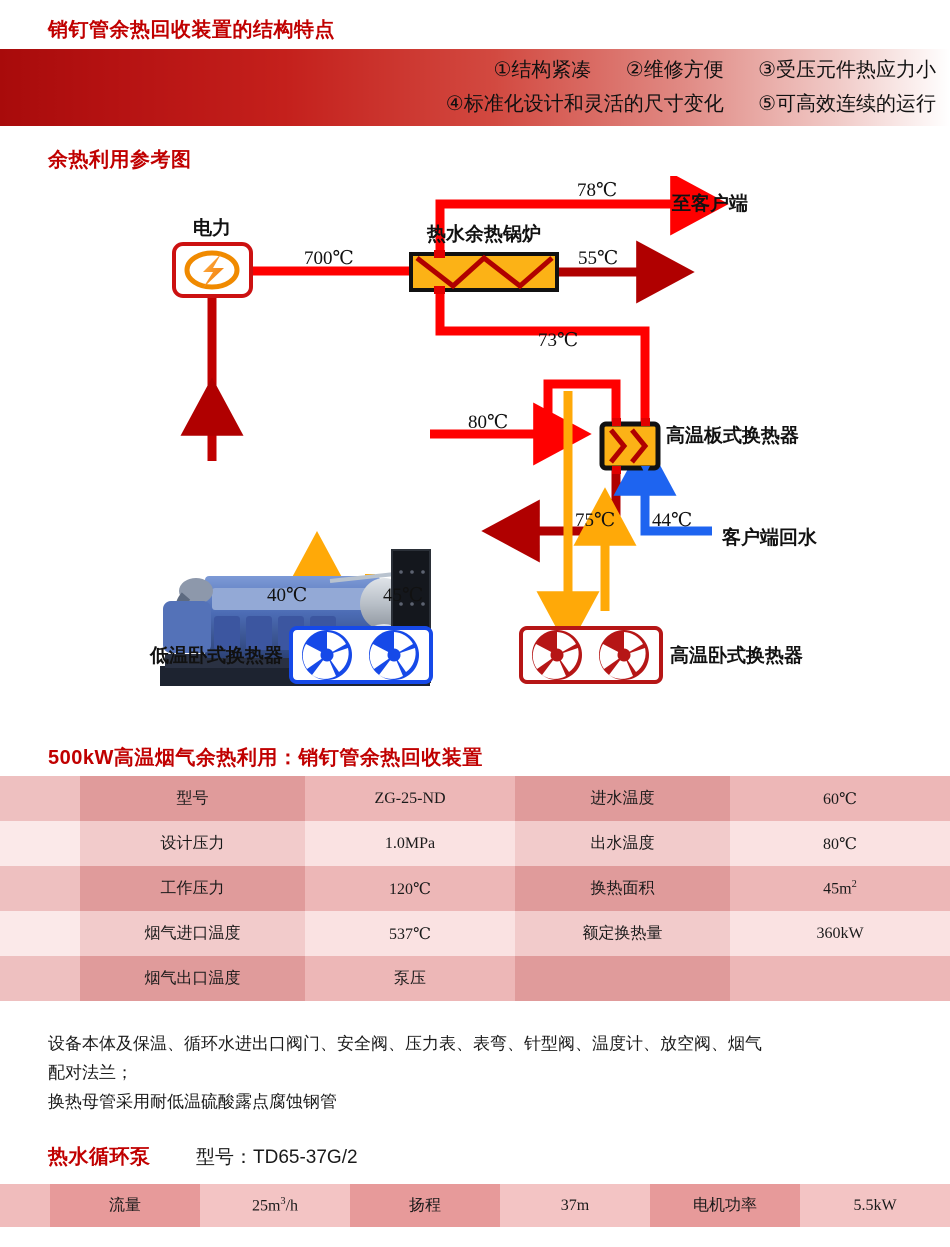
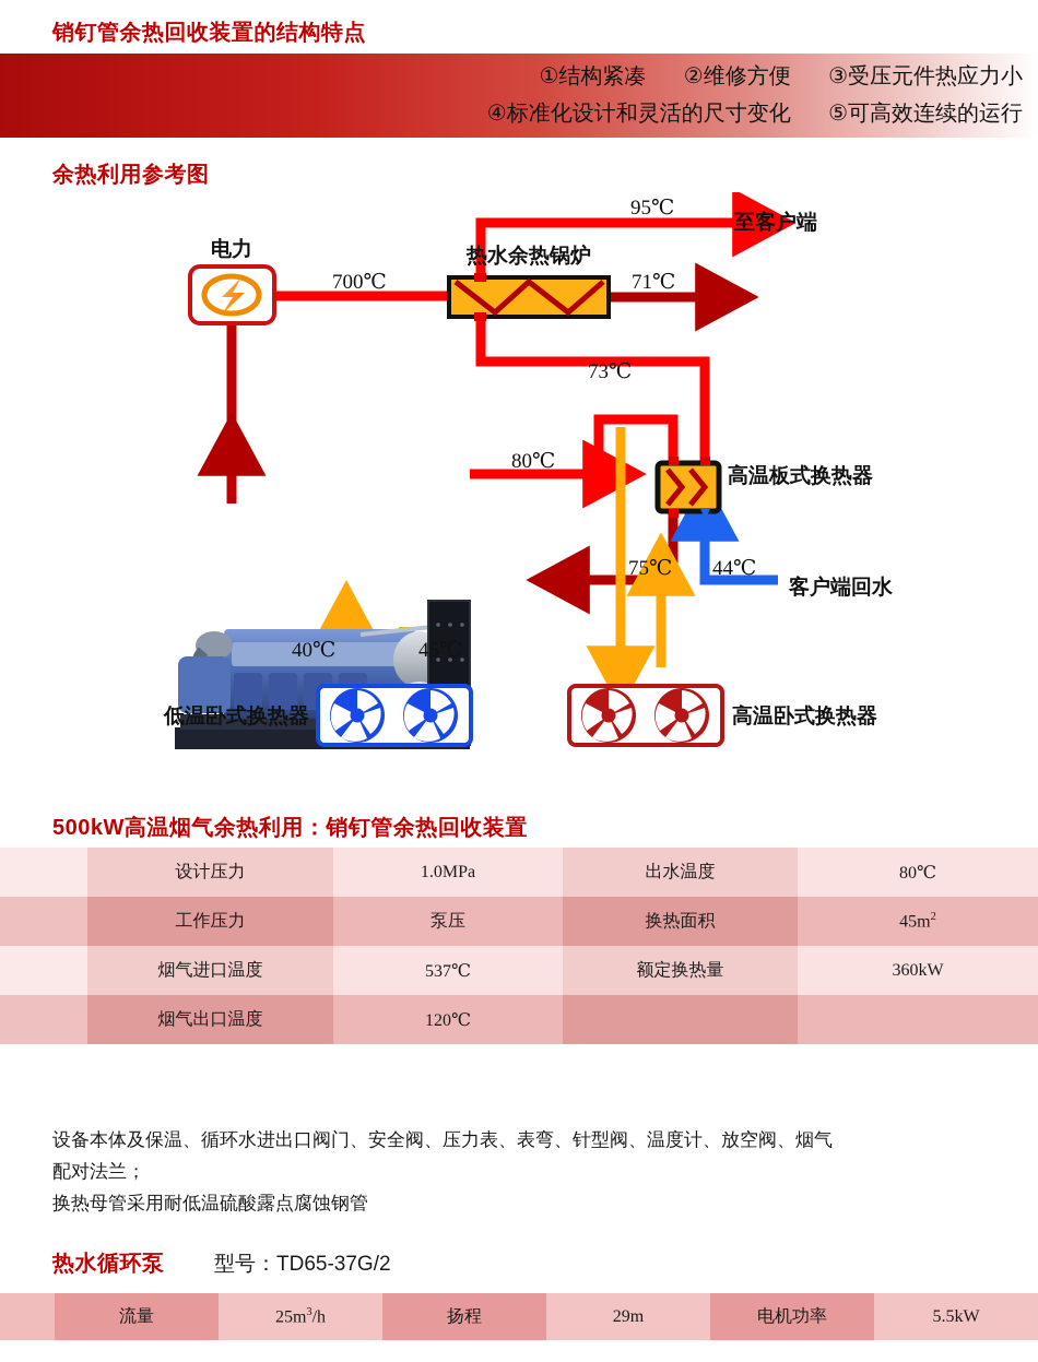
  销钉管余热回收装置的结构特点
  ①结构紧凑 ②维修方便 ③受压元件热应力小
  ④标准化设计和灵活的尺寸变化 ⑤可高效连续的运行
  余热利用参考图
  电力
  热水余热锅炉
  至客户端
  高温板式换热器
  客户端回水
  低温卧式换热器
  高温卧式换热器
  700℃
- 78℃
+ 95℃
- 55℃
+ 71℃
  73℃
  80℃
  75℃
  44℃
  40℃
  45℃
  500kW高温烟气余热利用：销钉管余热回收装置
- 	型号	ZG-25-ND	进水温度	60℃
  	设计压力	1.0MPa	出水温度	80℃
- 	工作压力	120℃	换热面积	45m2
+ 	工作压力	泵压	换热面积	45m2
  	烟气进口温度	537℃	额定换热量	360kW
- 	烟气出口温度	泵压
+ 	烟气出口温度	120℃
  设备本体及保温、循环水进出口阀门、安全阀、压力表、表弯、针型阀、温度计、放空阀、烟气
  配对法兰；
  换热母管采用耐低温硫酸露点腐蚀钢管
  热水循环泵
  型号：TD65-37G/2
- 	流量	25m3/h	扬程	37m	电机功率	5.5kW
+ 	流量	25m3/h	扬程	29m	电机功率	5.5kW
